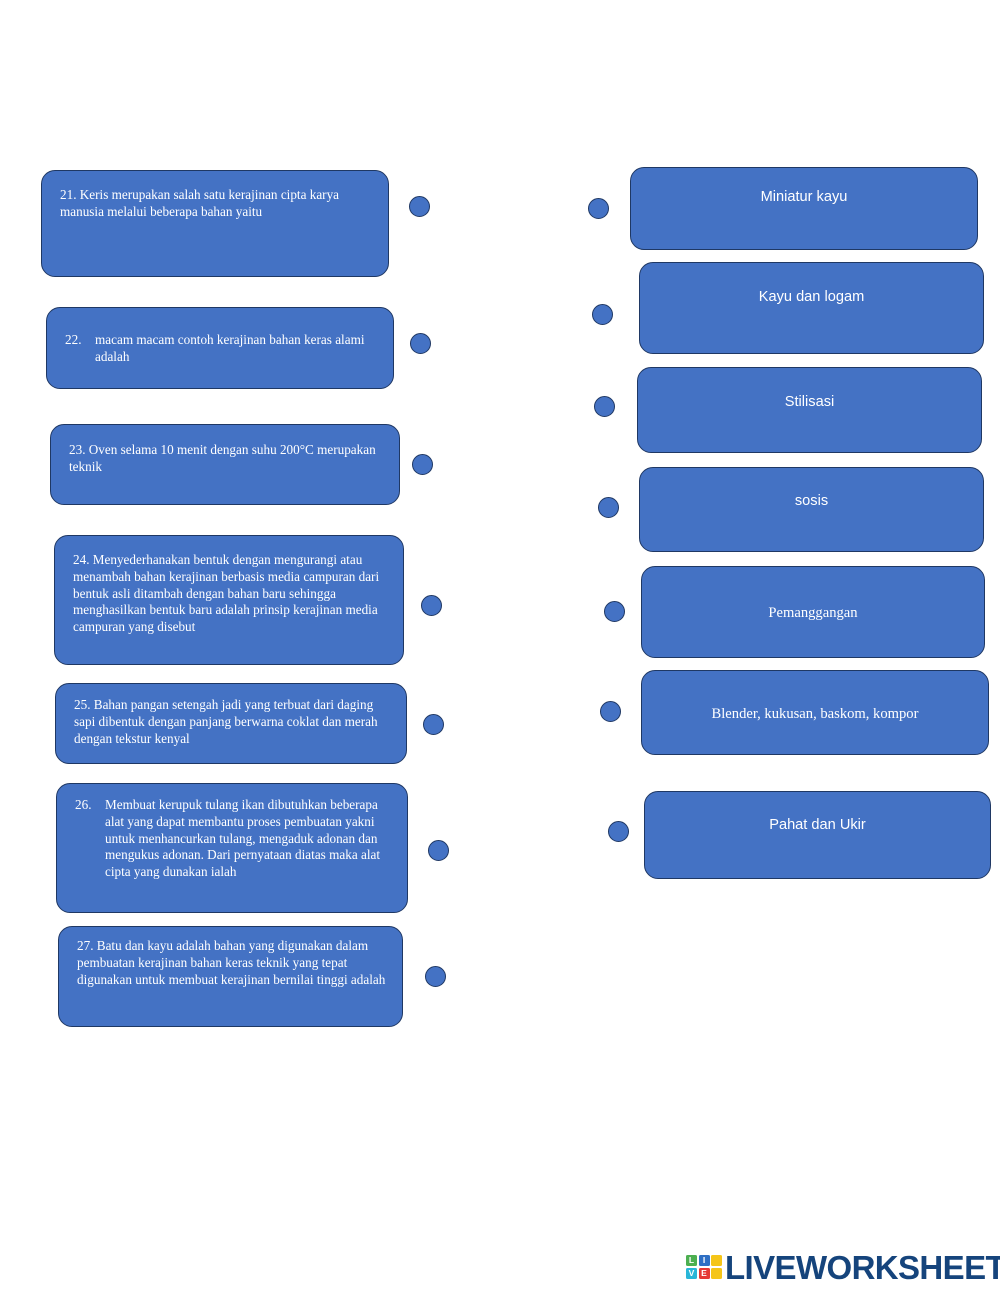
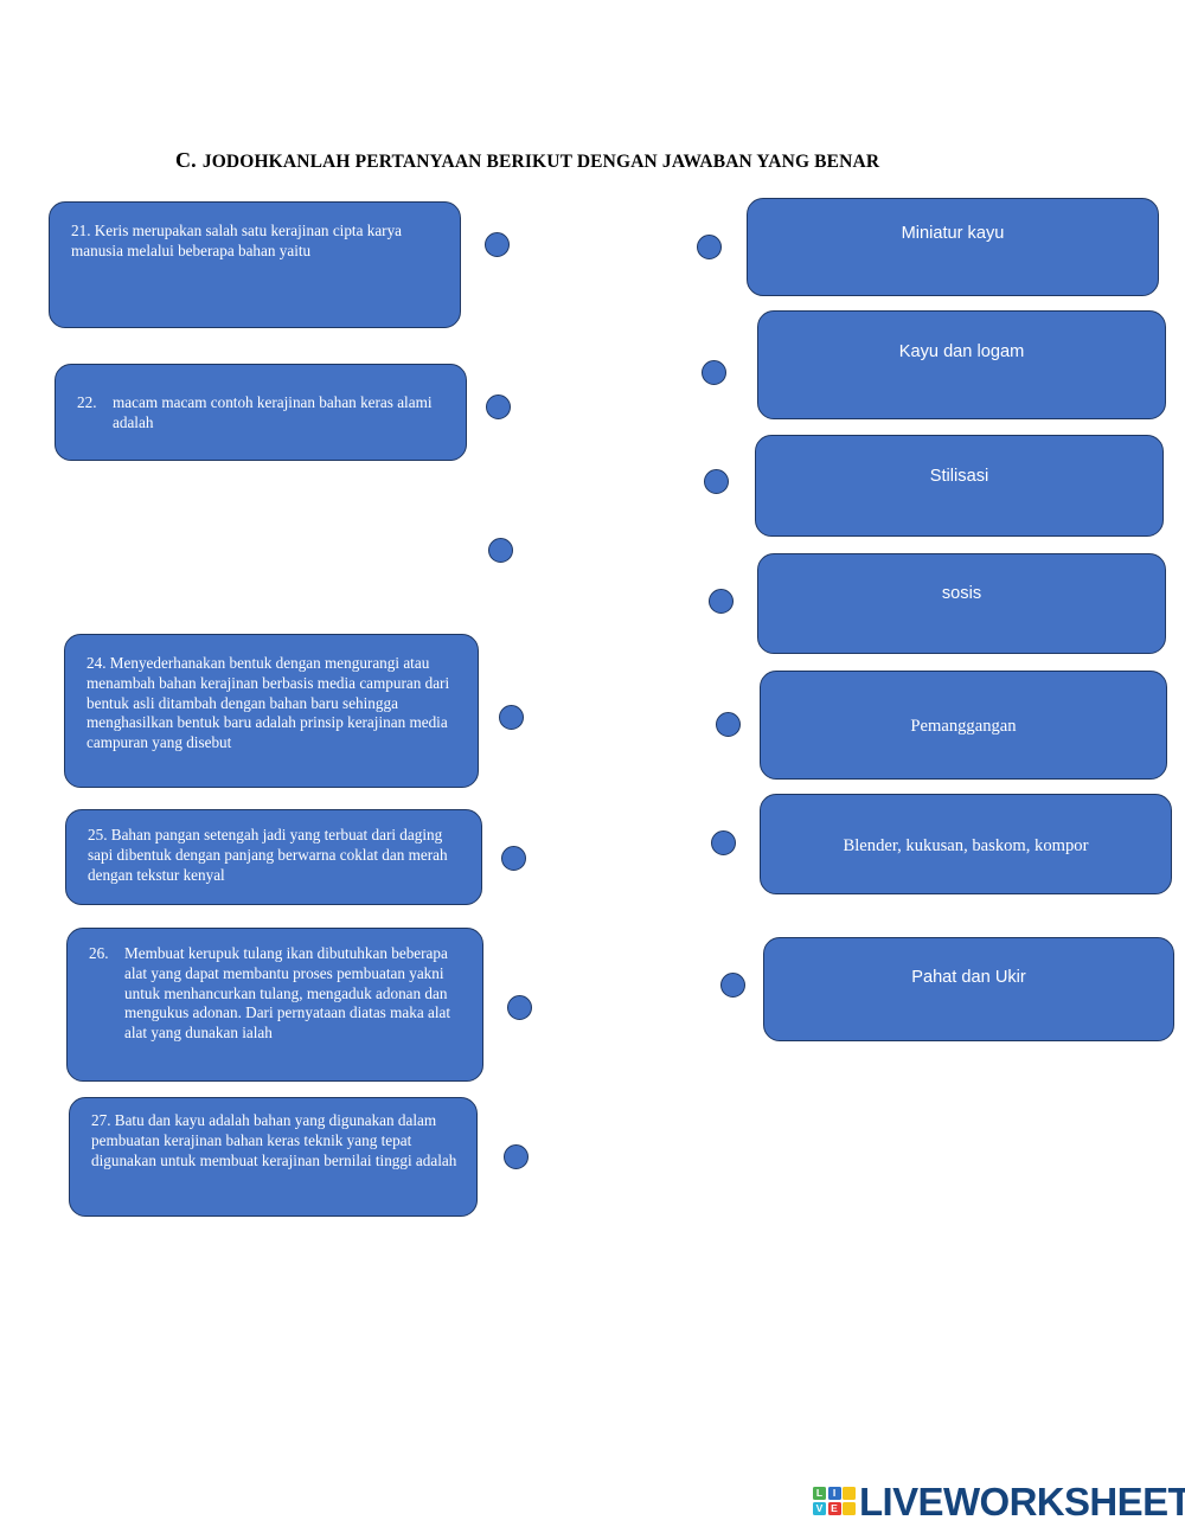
+ C. JODOHKANLAH PERTANYAAN BERIKUT DENGAN JAWABAN YANG BENAR
  21. Keris merupakan salah satu kerajinan cipta karya manusia melalui beberapa bahan yaitu
  22. macam macam contoh kerajinan bahan keras alami adalah
- 23. Oven selama 10 menit dengan suhu 200°C merupakan teknik
  24. Menyederhanakan bentuk dengan mengurangi atau menambah bahan kerajinan berbasis media campuran dari bentuk asli ditambah dengan bahan baru sehingga menghasilkan bentuk baru adalah prinsip kerajinan media campuran yang disebut
  25. Bahan pangan setengah jadi yang terbuat dari daging sapi dibentuk dengan panjang berwarna coklat dan merah dengan tekstur kenyal
- 26. Membuat kerupuk tulang ikan dibutuhkan beberapa alat yang dapat membantu proses pembuatan yakni untuk menhancurkan tulang, mengaduk adonan dan mengukus adonan. Dari pernyataan diatas maka alat cipta yang dunakan ialah
+ 26. Membuat kerupuk tulang ikan dibutuhkan beberapa alat yang dapat membantu proses pembuatan yakni untuk menhancurkan tulang, mengaduk adonan dan mengukus adonan. Dari pernyataan diatas maka alat alat yang dunakan ialah
  27. Batu dan kayu adalah bahan yang digunakan dalam pembuatan kerajinan bahan keras teknik yang tepat digunakan untuk membuat kerajinan bernilai tinggi adalah
  Miniatur kayu
  Kayu dan logam
  Stilisasi
  sosis
  Pemanggangan
  Blender, kukusan, baskom, kompor
  Pahat dan Ukir
  L
  I
  V
  E
  LIVEWORKSHEET
